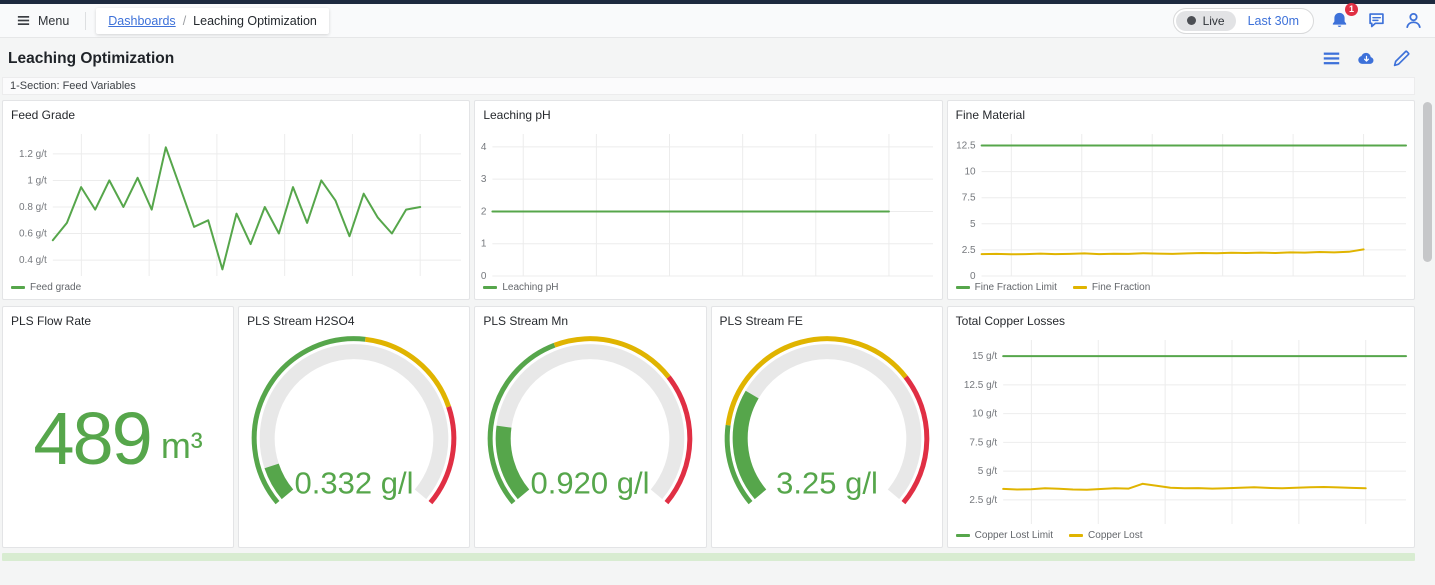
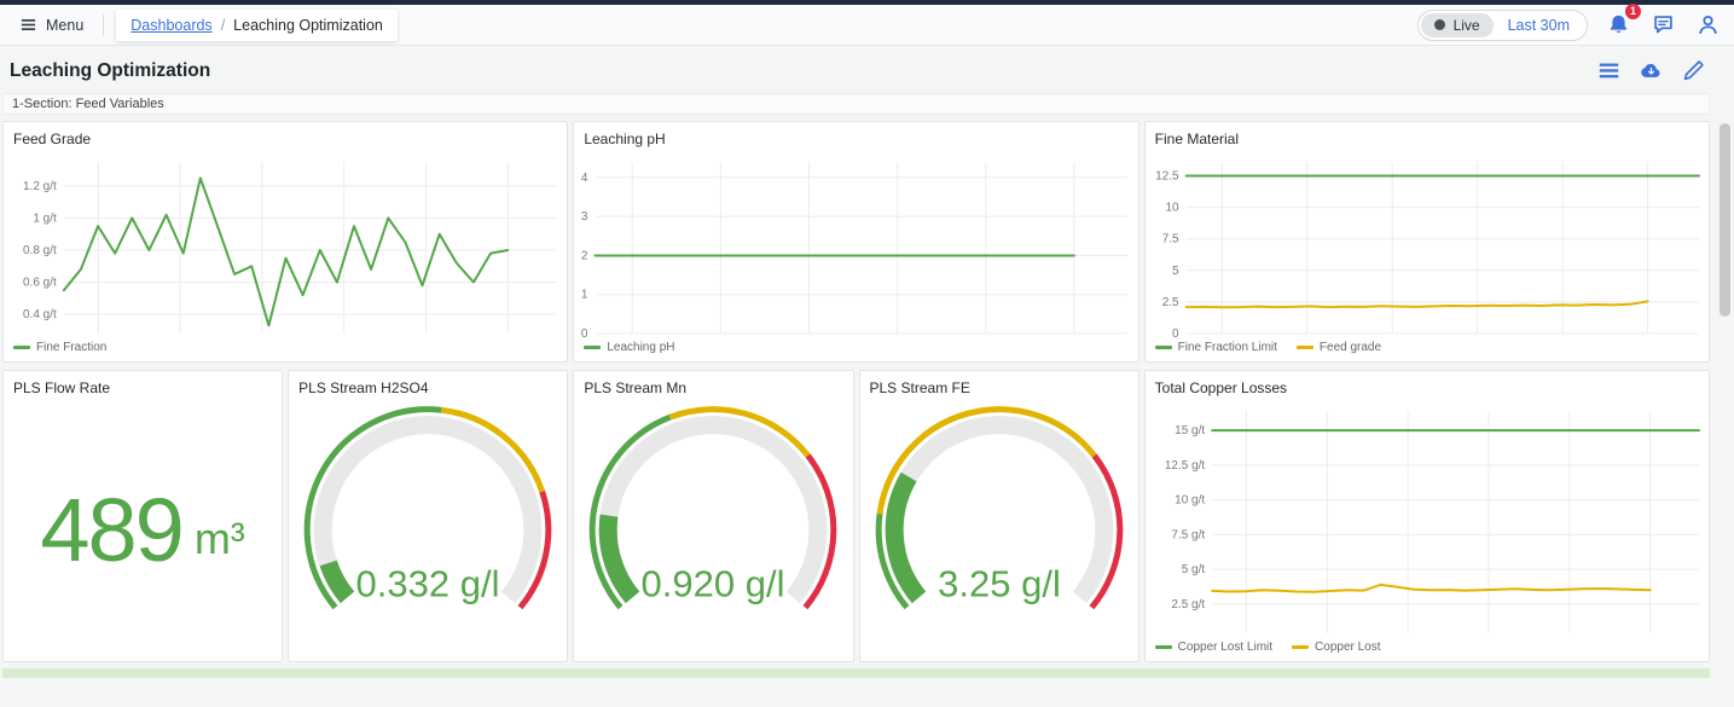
  Menu
  Dashboards
  /
  Leaching Optimization
  Live
  Last 30m
  1
  Leaching Optimization
  1-Section: Feed Variables
  Feed Grade
  1.2 g/t
  1 g/t
  0.8 g/t
  0.6 g/t
  0.4 g/t
- Feed grade
+ Fine Fraction
  Leaching pH
  4
  3
  2
  1
  0
  Leaching pH
  Fine Material
  12.5
  10
  7.5
  5
  2.5
  0
  Fine Fraction Limit
- Fine Fraction
+ Feed grade
  PLS Flow Rate
  489
  m³
  PLS Stream H2SO4
  0.332 g/l
  PLS Stream Mn
  0.920 g/l
  PLS Stream FE
  3.25 g/l
  Total Copper Losses
  15 g/t
  12.5 g/t
  10 g/t
  7.5 g/t
  5 g/t
  2.5 g/t
  Copper Lost Limit
  Copper Lost
